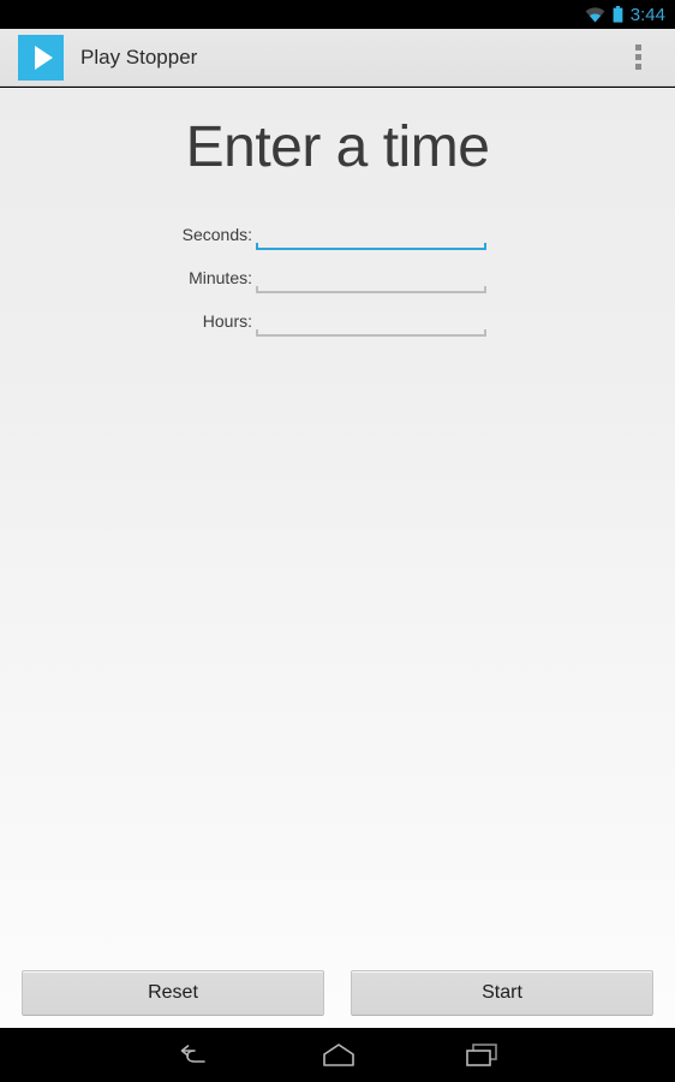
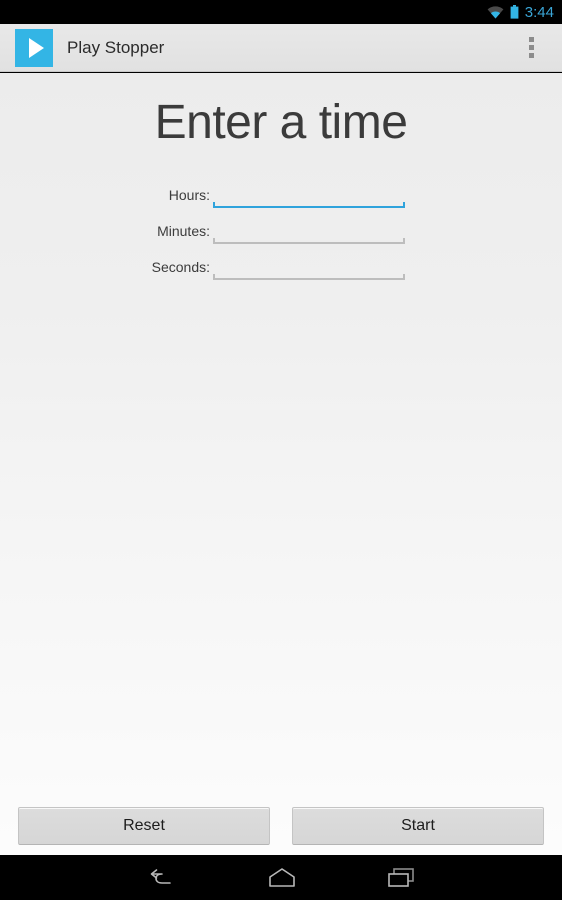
  3:44
  Play Stopper
  Enter a time
- Seconds:
+ Hours:
  Minutes:
- Hours:
+ Seconds:
  Reset
  Start
